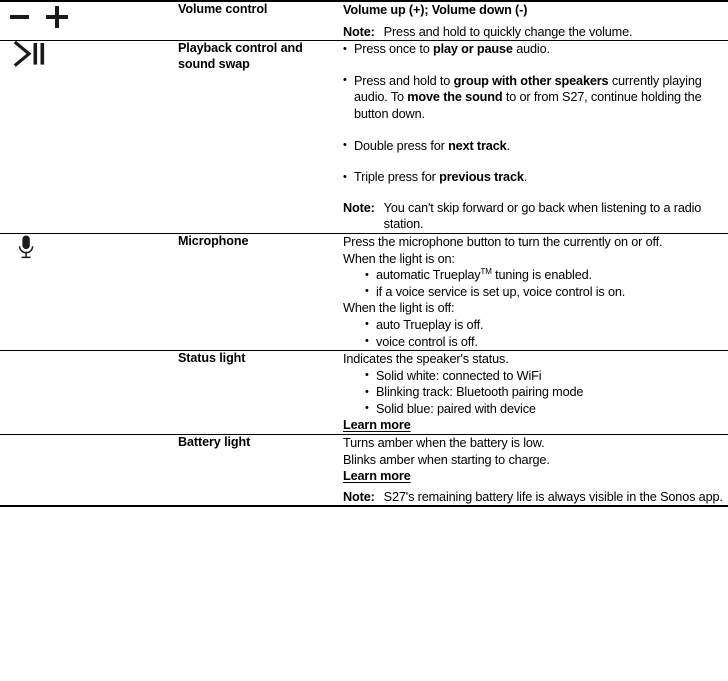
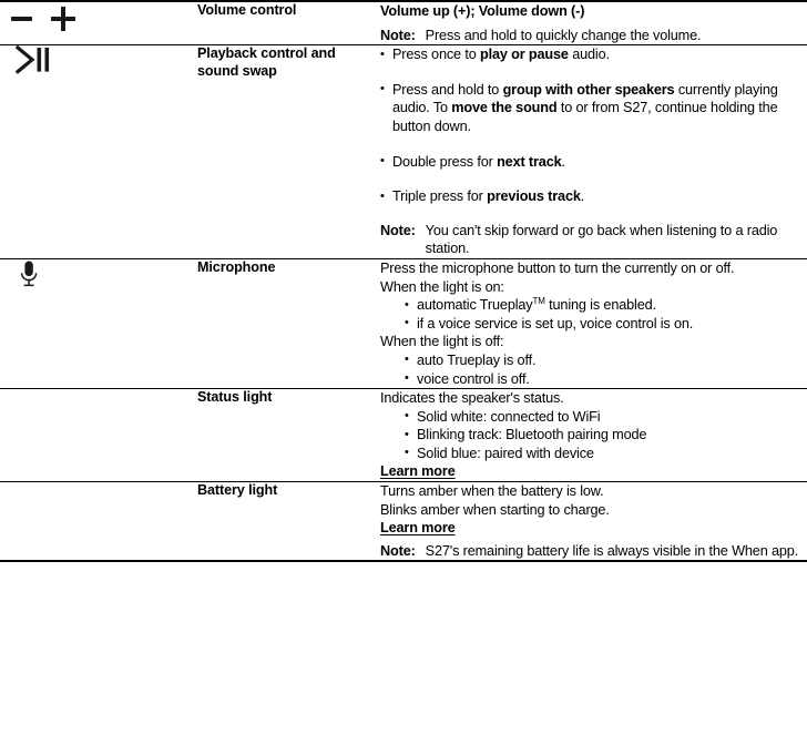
  	Volume control	Volume up (+); Volume down (-) Note: Press and hold to quickly change the volume.
  	Playback control and sound swap	Press once to play or pause audio. Press and hold to group with other speakers currently playing audio. To move the sound to or from S27, continue holding the button down. Double press for next track. Triple press for previous track. Note: You can't skip forward or go back when listening to a radio station.
  	Microphone	Press the microphone button to turn the currently on or off. When the light is on: automatic TrueplayTM tuning is enabled. if a voice service is set up, voice control is on. When the light is off: auto Trueplay is off. voice control is off.
  	Status light	Indicates the speaker's status. Solid white: connected to WiFi Blinking track: Bluetooth pairing mode Solid blue: paired with device Learn more
- 	Battery light	Turns amber when the battery is low. Blinks amber when starting to charge. Learn more Note: S27's remaining battery life is always visible in the Sonos app.
+ 	Battery light	Turns amber when the battery is low. Blinks amber when starting to charge. Learn more Note: S27's remaining battery life is always visible in the When app.
